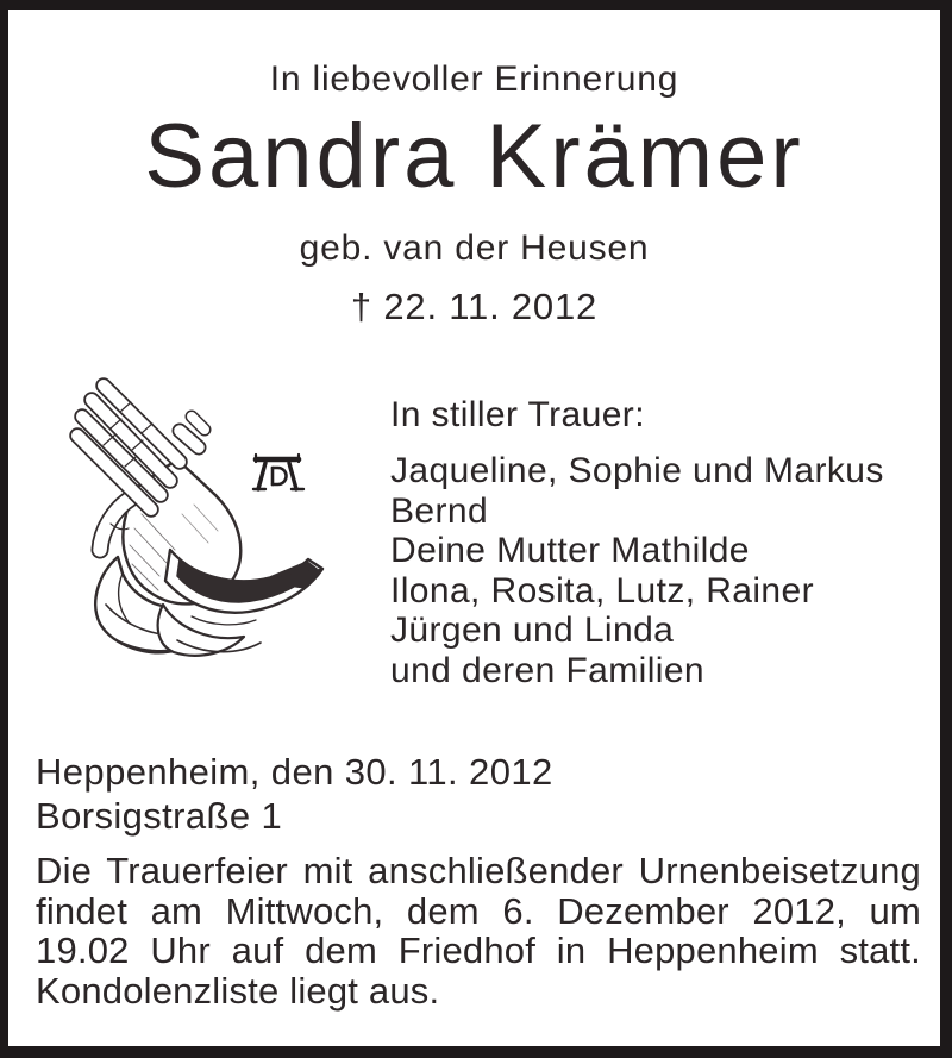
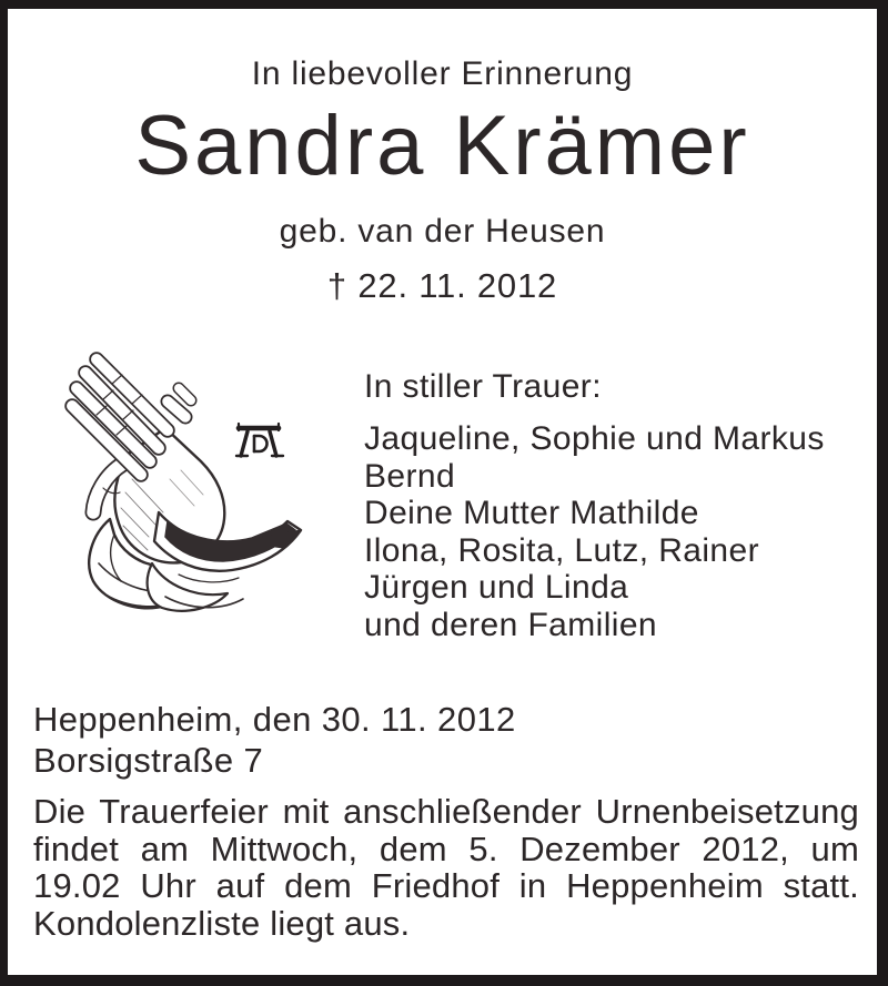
  In liebevoller Erinnerung
  Sandra Krämer
  geb. van der Heusen
  † 22. 11. 2012
  In stiller Trauer:
  Jaqueline, Sophie und Markus
  Bernd
  Deine Mutter Mathilde
  Ilona, Rosita, Lutz, Rainer
  Jürgen und Linda
  und deren Familien
  Heppenheim, den 30. 11. 2012
- Borsigstraße 1
+ Borsigstraße 7
  Die Trauerfeier mit anschließender Urnenbeisetzung
- findet am Mittwoch, dem 6. Dezember 2012, um
+ findet am Mittwoch, dem 5. Dezember 2012, um
  19.02 Uhr auf dem Friedhof in Heppenheim statt.
  Kondolenzliste liegt aus.
